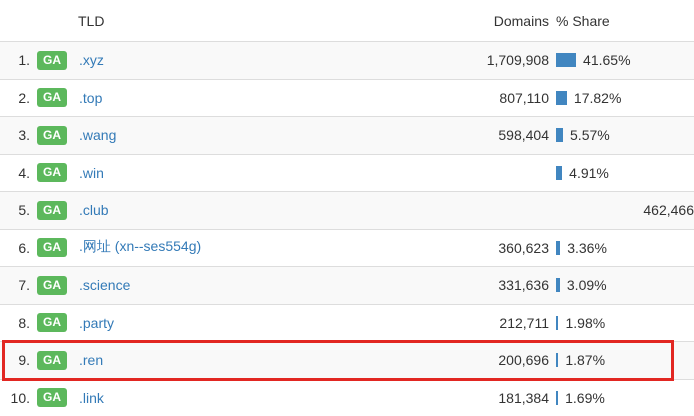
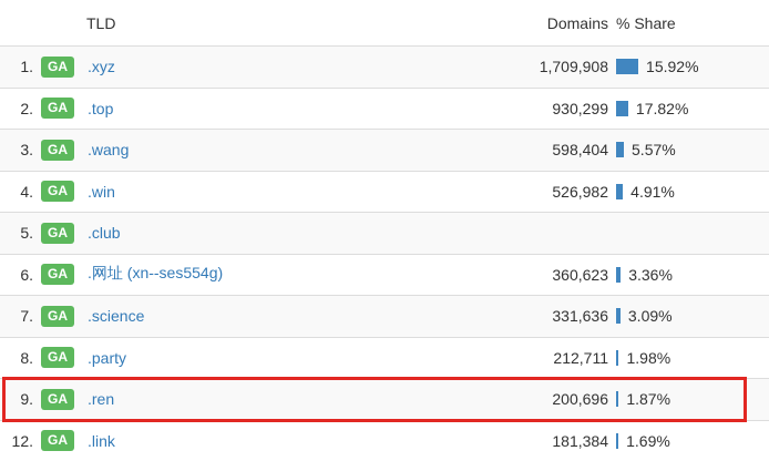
  TLD
  Domains
  % Share
  1.
  GA
  .xyz
  1,709,908
- 41.65%
+ 15.92%
  2.
  GA
  .top
- 807,110
+ 930,299
  17.82%
  3.
  GA
  .wang
  598,404
  5.57%
  4.
  GA
  .win
+ 526,982
  4.91%
  5.
  GA
  .club
- 462,466
  6.
  GA
  .网址 (xn--ses554g)
  360,623
  3.36%
  7.
  GA
  .science
  331,636
  3.09%
  8.
  GA
  .party
  212,711
  1.98%
  9.
  GA
  .ren
  200,696
  1.87%
- 10.
+ 12.
  GA
  .link
  181,384
  1.69%
